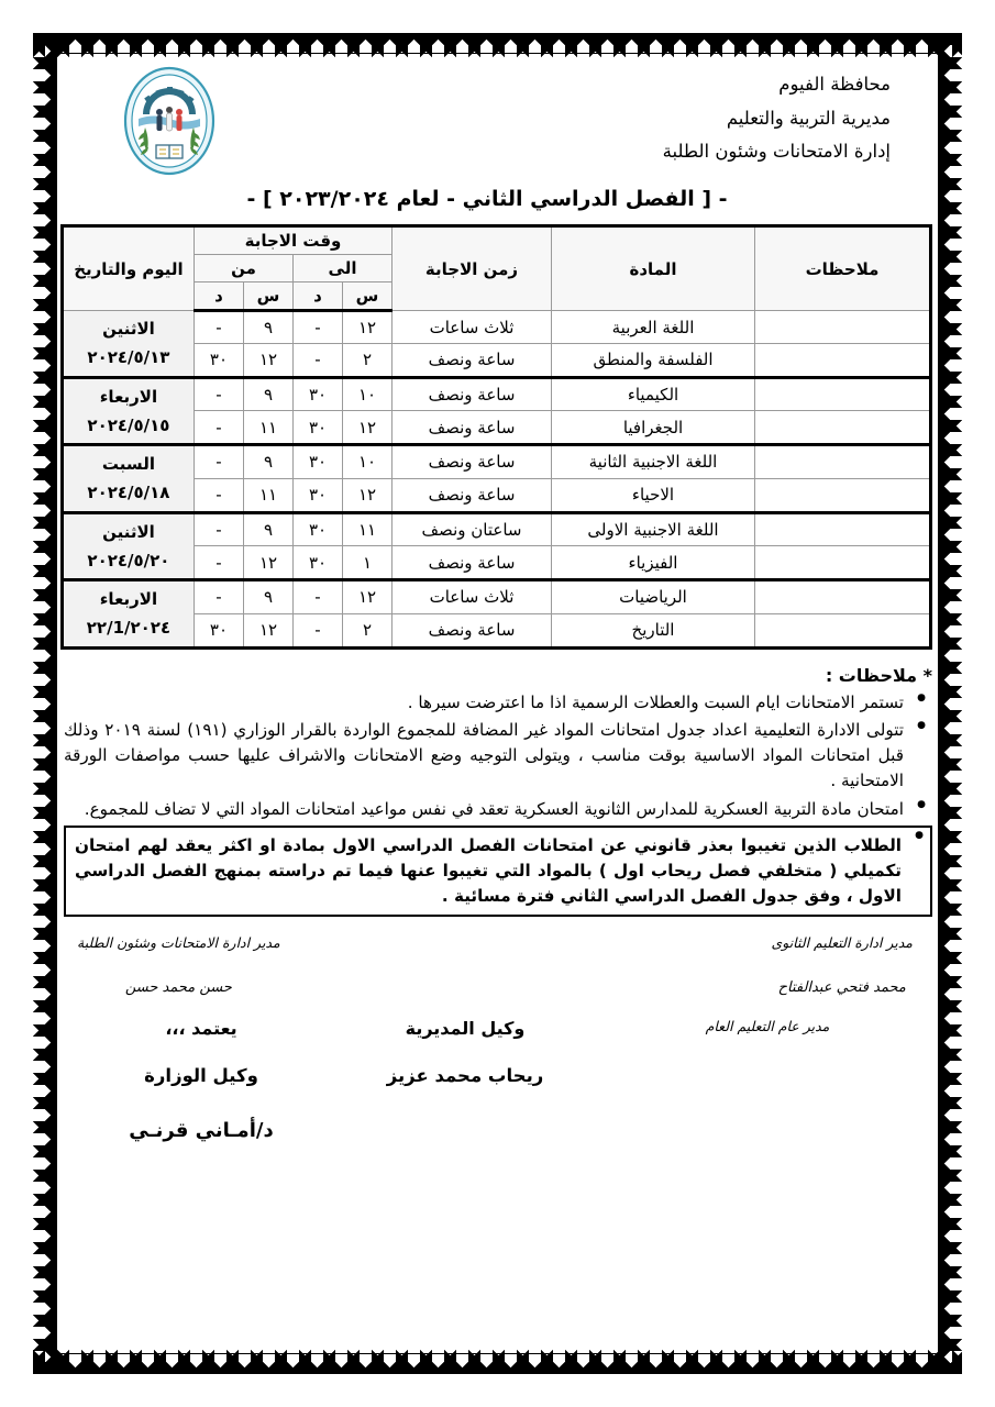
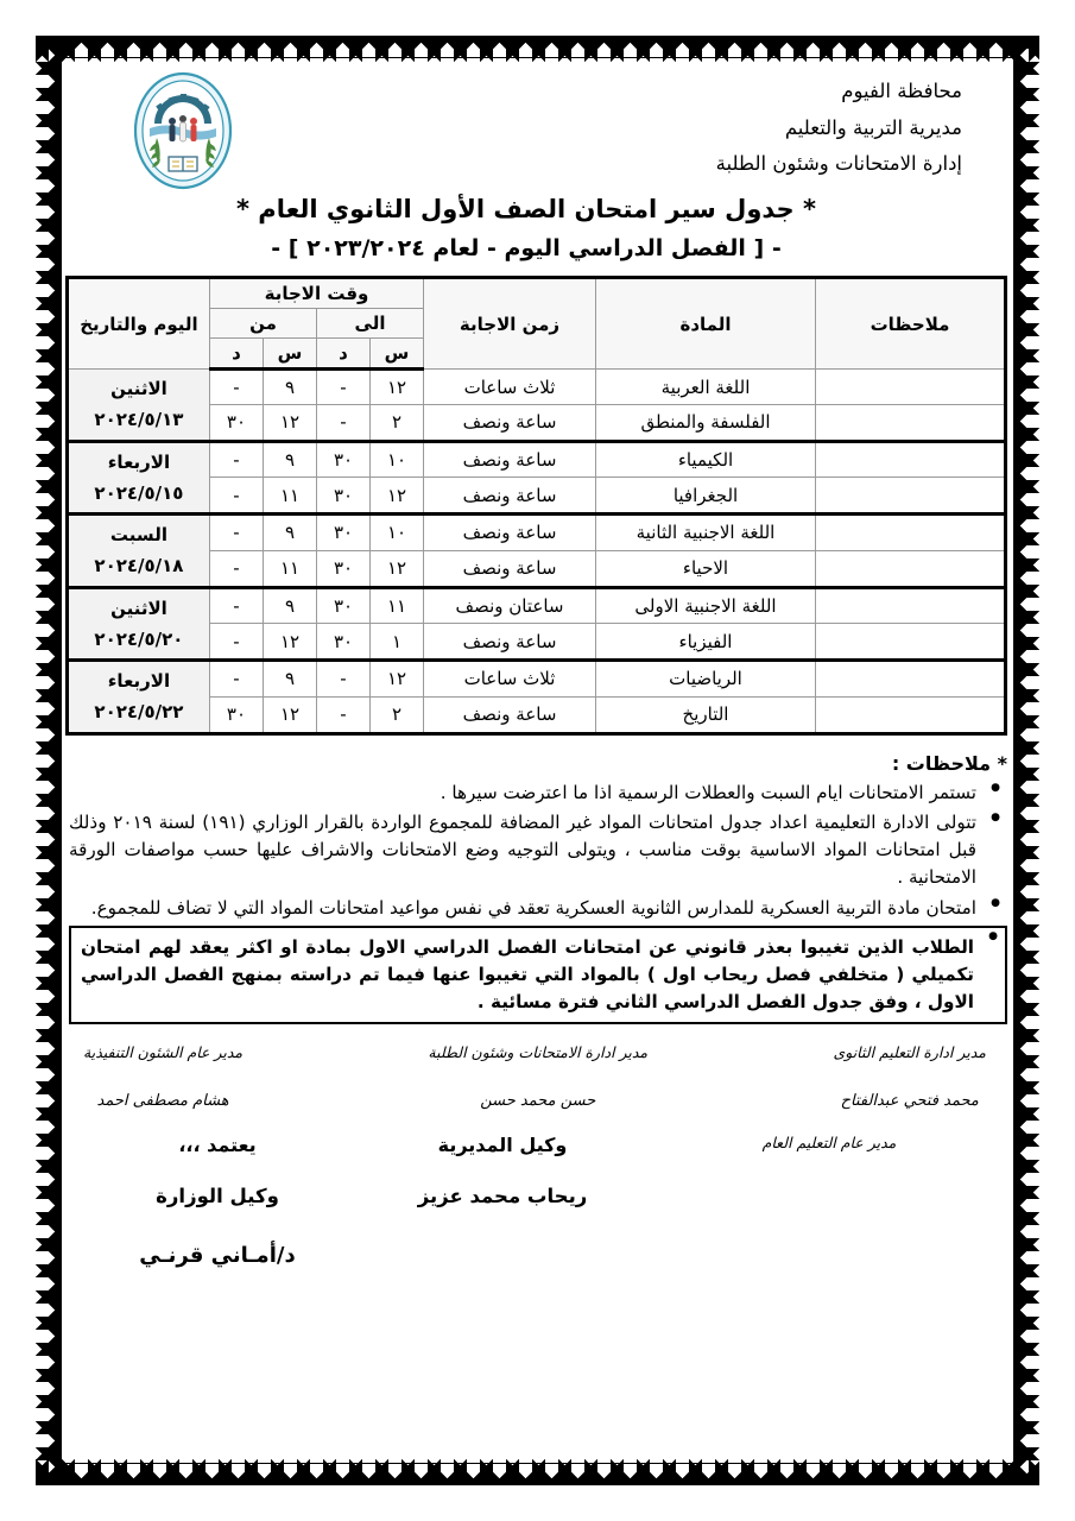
  محافظة الفيوم
  مديرية التربية والتعليم
  إدارة الامتحانات وشئون الطلبة
+ * جدول سير امتحان الصف الأول الثانوي العام *
- - [ الفصل الدراسي الثاني - لعام ٢٠٢٣/٢٠٢٤ ] -
+ - [ الفصل الدراسي اليوم - لعام ٢٠٢٣/٢٠٢٤ ] -
  ملاحظات	المادة	زمن الاجابة	وقت الاجابة	اليوم والتاريخ
  الى	من
  س	د	س	د
  	اللغة العربية	ثلاث ساعات	١٢	-	٩	-	الاثنين٢٠٢٤/٥/١٣
  	الفلسفة والمنطق	ساعة ونصف	٢	-	١٢	٣٠
  	الكيمياء	ساعة ونصف	١٠	٣٠	٩	-	الاربعاء٢٠٢٤/٥/١٥
  	الجغرافيا	ساعة ونصف	١٢	٣٠	١١	-
  	اللغة الاجنبية الثانية	ساعة ونصف	١٠	٣٠	٩	-	السبت٢٠٢٤/٥/١٨
  	الاحياء	ساعة ونصف	١٢	٣٠	١١	-
  	اللغة الاجنبية الاولى	ساعتان ونصف	١١	٣٠	٩	-	الاثنين٢٠٢٤/٥/٢٠
  	الفيزياء	ساعة ونصف	١	٣٠	١٢	-
- 	الرياضيات	ثلاث ساعات	١٢	-	٩	-	الاربعاء٢٠٢٤/1/٢٢
+ 	الرياضيات	ثلاث ساعات	١٢	-	٩	-	الاربعاء٢٠٢٤/٥/٢٢
  	التاريخ	ساعة ونصف	٢	-	١٢	٣٠
  * ملاحظات :
  تستمر الامتحانات ايام السبت والعطلات الرسمية اذا ما اعترضت سيرها .
  تتولى الادارة التعليمية اعداد جدول امتحانات المواد غير المضافة للمجموع الواردة بالقرار الوزاري (١٩١) لسنة ٢٠١٩ وذلك قبل امتحانات المواد الاساسية بوقت مناسب ، ويتولى التوجيه وضع الامتحانات والاشراف عليها حسب مواصفات الورقة الامتحانية .
  امتحان مادة التربية العسكرية للمدارس الثانوية العسكرية تعقد في نفس مواعيد امتحانات المواد التي لا تضاف للمجموع.
  الطلاب الذين تغيبوا بعذر قانوني عن امتحانات الفصل الدراسي الاول بمادة او اكثر يعقد لهم امتحان تكميلي ( متخلفي فصل ريحاب اول ) بالمواد التي تغيبوا عنها فيما تم دراسته بمنهج الفصل الدراسي الاول ، وفق جدول الفصل الدراسي الثاني فترة مسائية .
  مدير ادارة التعليم الثانوى
  محمد فتحي عبدالفتاح
  مدير ادارة الامتحانات وشئون الطلبة
  حسن محمد حسن
+ مدير عام الشئون التنفيذية
+ هشام مصطفى احمد
  مدير عام التعليم العام
  وكيل المديرية
  ريحاب محمد عزيز
  يعتمد ،،،
  وكيل الوزارة
  د/أمـاني قرنـي
